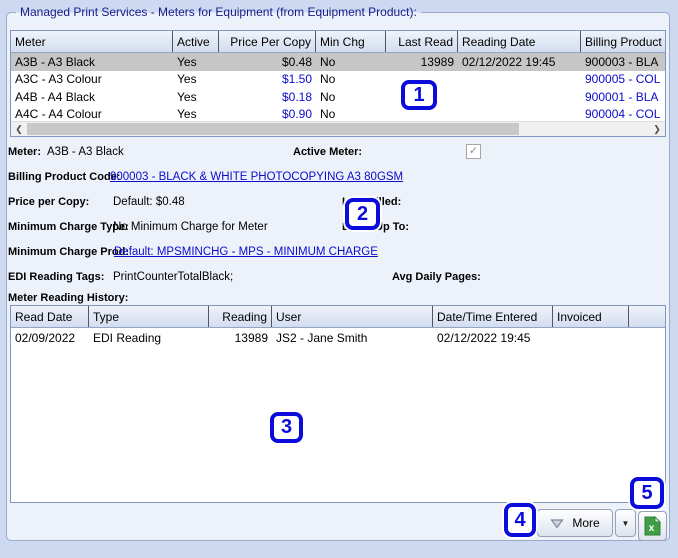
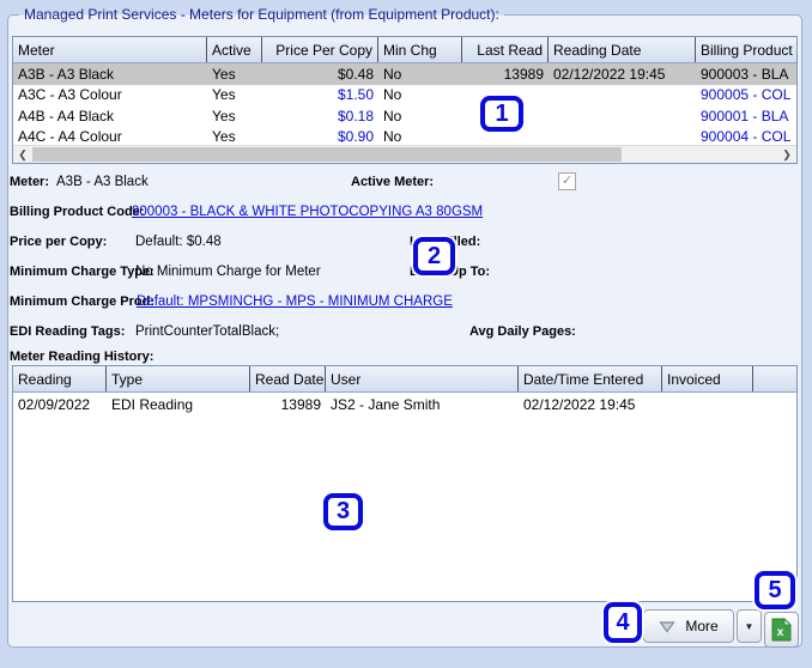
  Managed Print Services - Meters for Equipment (from Equipment Product):
  Meter
  Active
  Price Per Copy
  Min Chg
  Last Read
  Reading Date
  Billing Product
  A3B - A3 Black
  Yes
  $0.48
  No
  13989
  02/12/2022 19:45
  900003 - BLA
  A3C - A3 Colour
  Yes
  $1.50
  No
  900005 - COL
  A4B - A4 Black
  Yes
  $0.18
  No
  900001 - BLA
  A4C - A4 Colour
  Yes
  $0.90
  No
  900004 - COL
  ❮
  ❯
  Meter:
  A3B - A3 Black
  Active Meter:
  ✓
  Billing Product Code:
  900003 - BLACK & WHITE PHOTOCOPYING A3 80GSM
  Price per Copy:
  Default: $0.48
  Minimum Charge Type:
  No Minimum Charge for Meter
  Minimum Charge Prod:
  Default: MPSMINCHG - MPS - MINIMUM CHARGE
  EDI Reading Tags:
  PrintCounterTotalBlack;
  Avg Daily Pages:
  Meter Reading History:
- Read Date
+ Reading
  Type
- Reading
+ Read Date
  User
  Date/Time Entered
  Invoiced
  02/09/2022
  EDI Reading
  13989
  JS2 - Jane Smith
  02/12/2022 19:45
  More
  ▼
  x
  1
  2
  3
  4
  5
